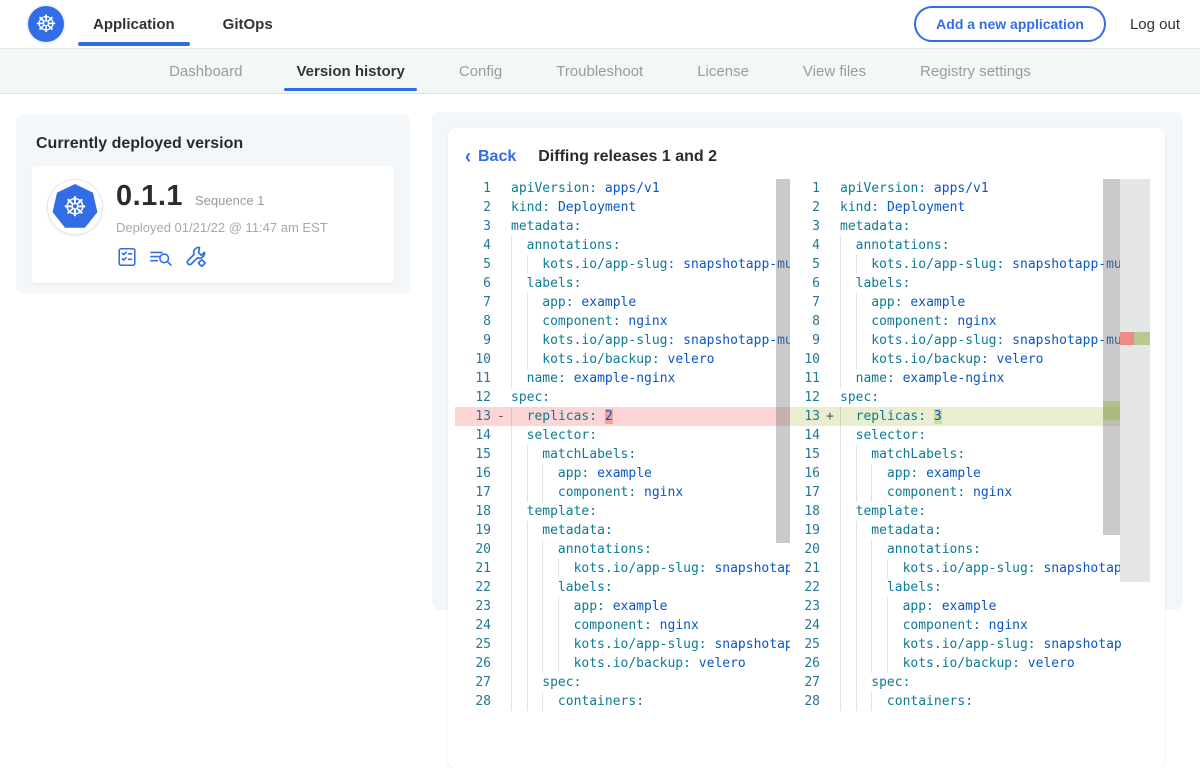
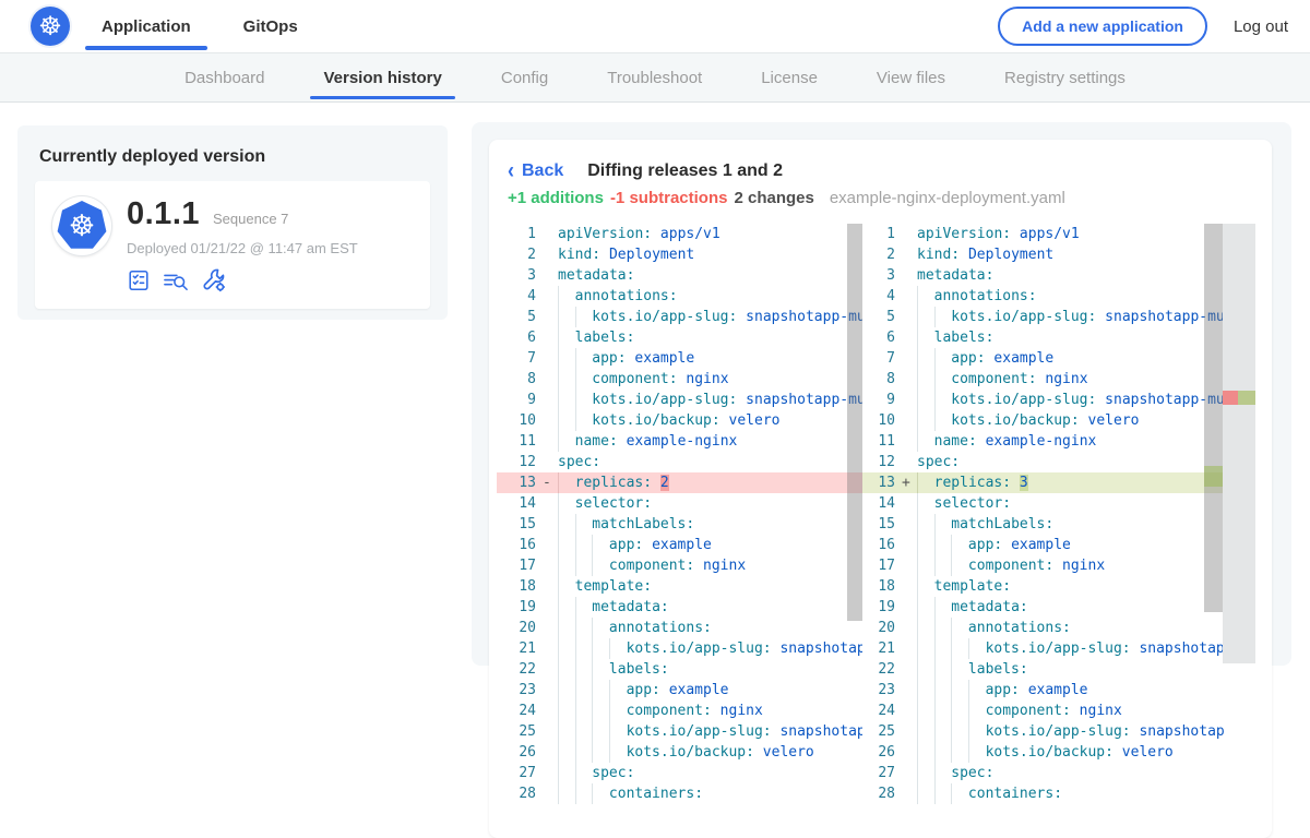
  ☸
  Application
  GitOps
  Add a new application
  Log out
  Dashboard
  Version history
  Config
  Troubleshoot
  License
  View files
  Registry settings
  Currently deployed version
  ☸
  0.1.1
- Sequence 1
+ Sequence 7
  Deployed 01/21/22 @ 11:47 am EST
  ‹
  Back
  Diffing releases 1 and 2
+ +1 additions
+ -1 subtractions
+ 2 changes
+ example-nginx-deployment.yaml
  1
  apiVersion: apps/v1
  2
  kind: Deployment
  3
  metadata:
  4
  annotations:
  5
  kots.io/app-slug: snapshotapp-mu
  6
  labels:
  7
  app: example
  8
  component: nginx
  9
  kots.io/app-slug: snapshotapp-mu
  10
  kots.io/backup: velero
  11
  name: example-nginx
  12
  spec:
  13
  -
  replicas: 2
  14
  selector:
  15
  matchLabels:
  16
  app: example
  17
  component: nginx
  18
  template:
  19
  metadata:
  20
  annotations:
  21
  kots.io/app-slug: snapshotap
  22
  labels:
  23
  app: example
  24
  component: nginx
  25
  kots.io/app-slug: snapshotap
  26
  kots.io/backup: velero
  27
  spec:
  28
  containers:
  1
  apiVersion: apps/v1
  2
  kind: Deployment
  3
  metadata:
  4
  annotations:
  5
  kots.io/app-slug: snapshotapp-mu
  6
  labels:
  7
  app: example
  8
  component: nginx
  9
  kots.io/app-slug: snapshotapp-mu
  10
  kots.io/backup: velero
  11
  name: example-nginx
  12
  spec:
  13
  +
  replicas: 3
  14
  selector:
  15
  matchLabels:
  16
  app: example
  17
  component: nginx
  18
  template:
  19
  metadata:
  20
  annotations:
  21
  kots.io/app-slug: snapshotap
  22
  labels:
  23
  app: example
  24
  component: nginx
  25
  kots.io/app-slug: snapshotap
  26
  kots.io/backup: velero
  27
  spec:
  28
  containers:
